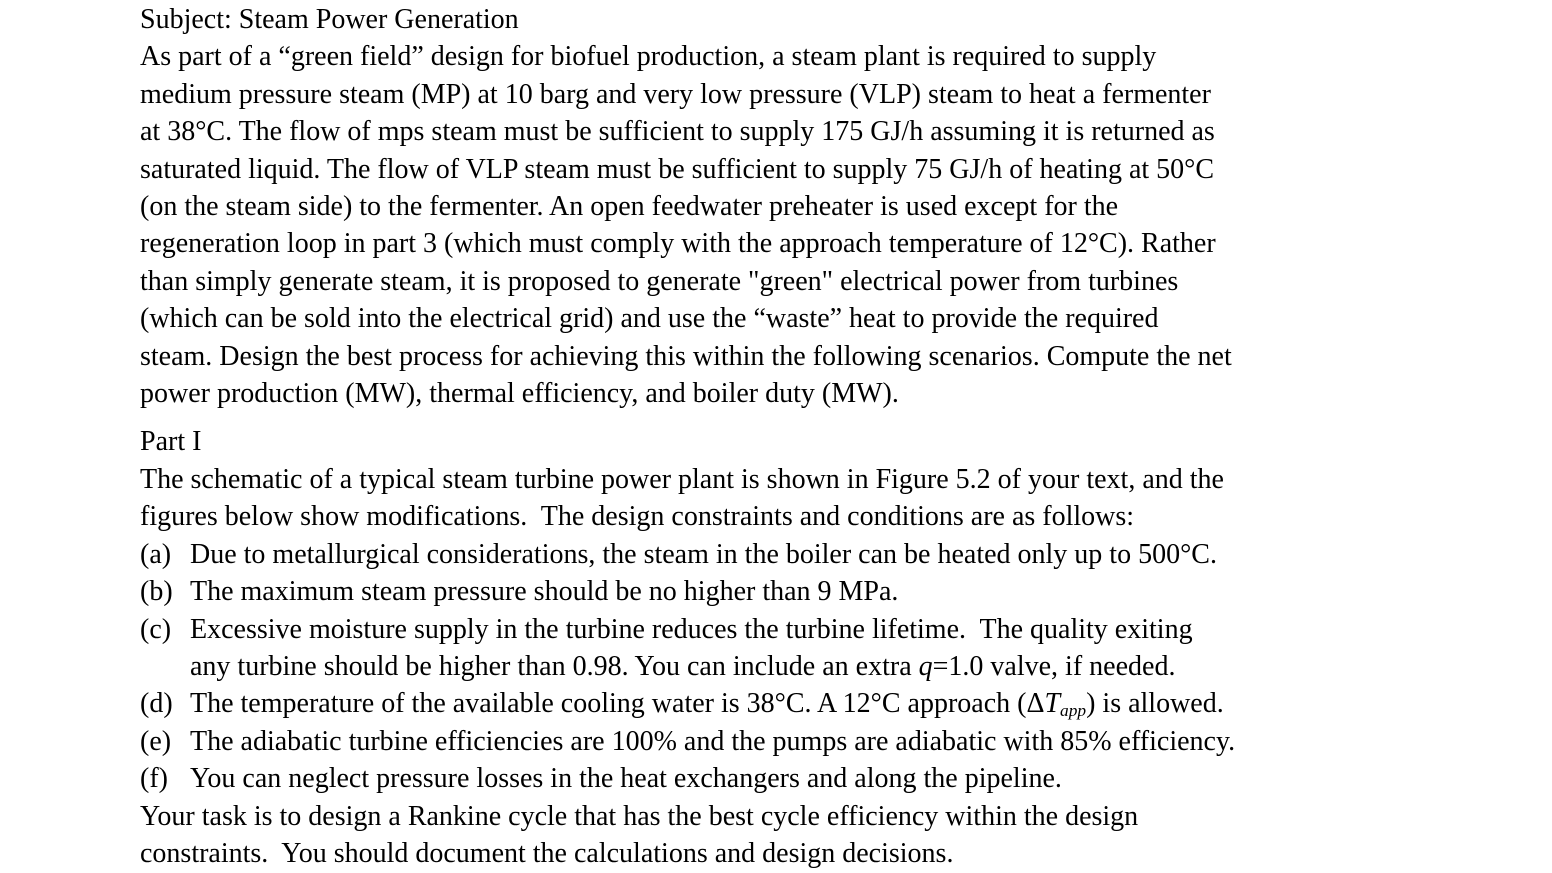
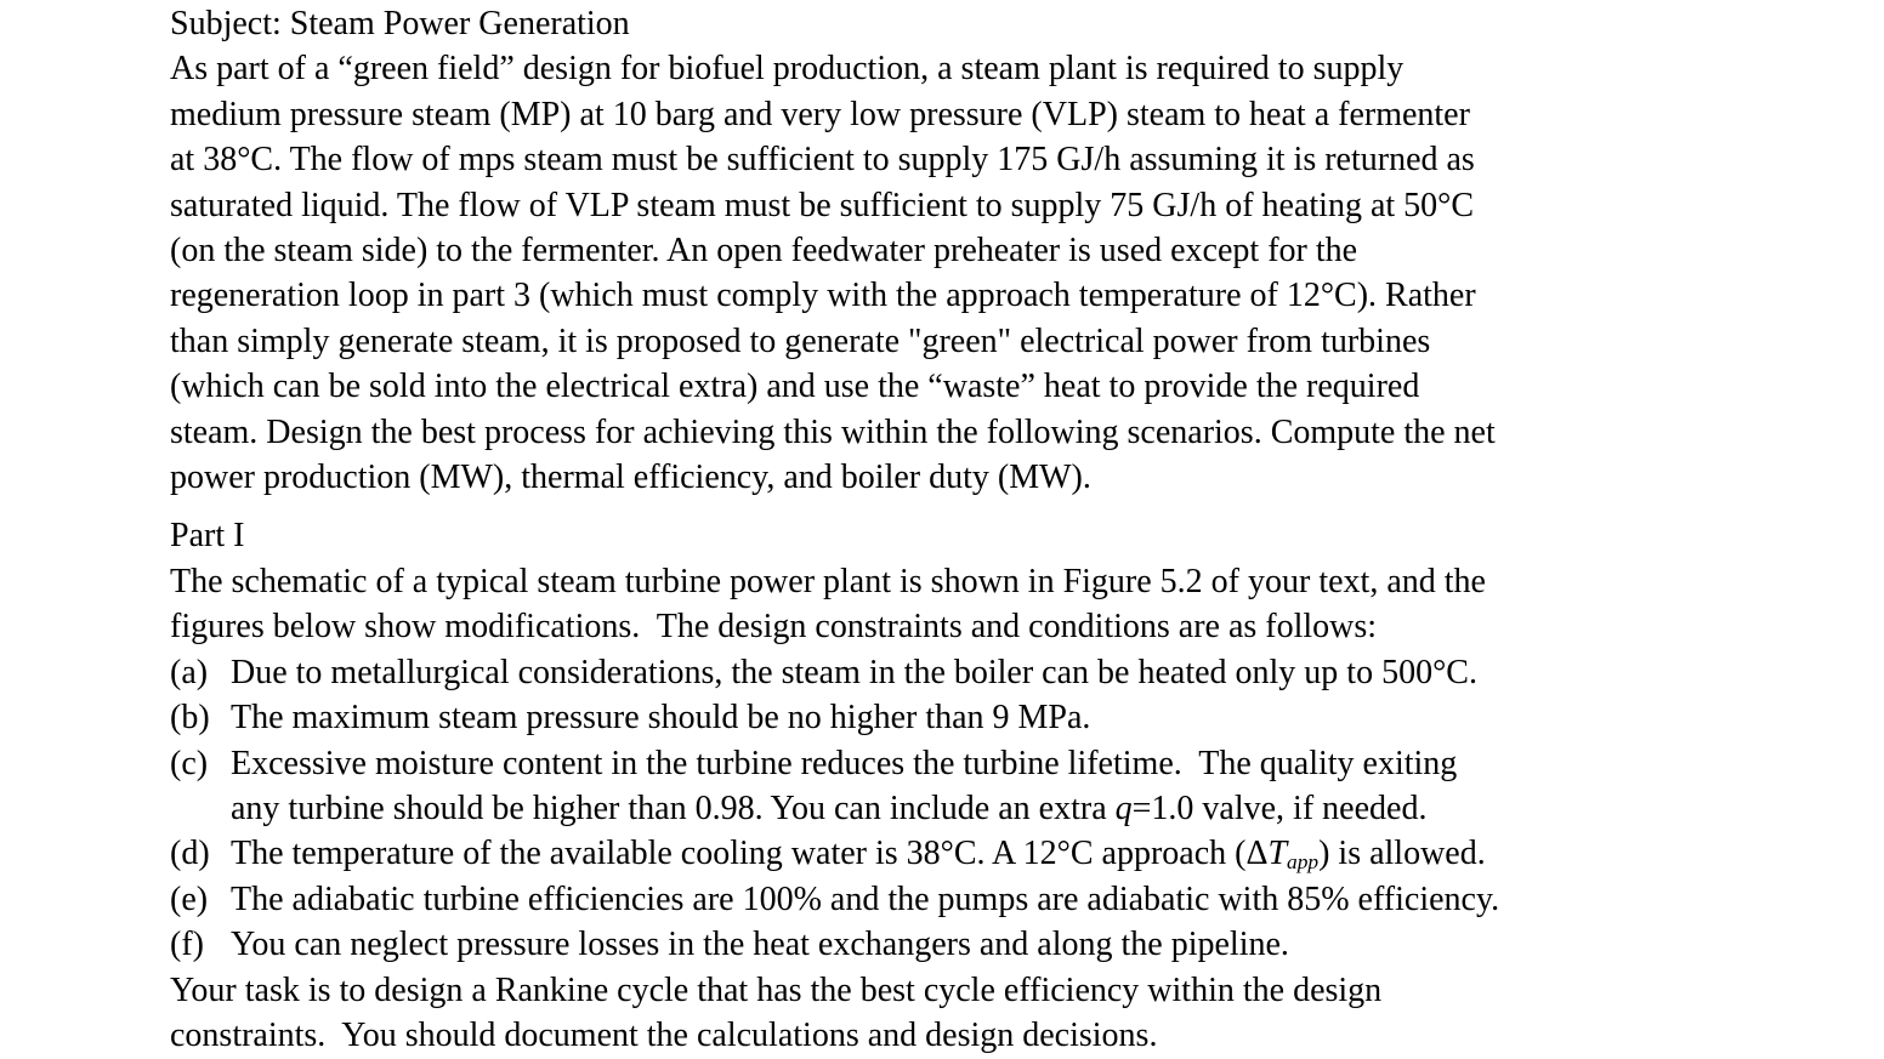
  Subject: Steam Power Generation
  As part of a “green field” design for biofuel production, a steam plant is required to supply
  medium pressure steam (MP) at 10 barg and very low pressure (VLP) steam to heat a fermenter
  at 38°C. The flow of mps steam must be sufficient to supply 175 GJ/h assuming it is returned as
  saturated liquid. The flow of VLP steam must be sufficient to supply 75 GJ/h of heating at 50°C
  (on the steam side) to the fermenter. An open feedwater preheater is used except for the
  regeneration loop in part 3 (which must comply with the approach temperature of 12°C). Rather
  than simply generate steam, it is proposed to generate "green" electrical power from turbines
- (which can be sold into the electrical grid) and use the “waste” heat to provide the required
+ (which can be sold into the electrical extra) and use the “waste” heat to provide the required
  steam. Design the best process for achieving this within the following scenarios. Compute the net
  power production (MW), thermal efficiency, and boiler duty (MW).
  Part I
  The schematic of a typical steam turbine power plant is shown in Figure 5.2 of your text, and the
  figures below show modifications. The design constraints and conditions are as follows:
  (a) Due to metallurgical considerations, the steam in the boiler can be heated only up to 500°C.
  (b) The maximum steam pressure should be no higher than 9 MPa.
- (c) Excessive moisture supply in the turbine reduces the turbine lifetime. The quality exiting
+ (c) Excessive moisture content in the turbine reduces the turbine lifetime. The quality exiting
  any turbine should be higher than 0.98. You can include an extra q=1.0 valve, if needed.
  (d) The temperature of the available cooling water is 38°C. A 12°C approach (ΔTapp) is allowed.
  (e) The adiabatic turbine efficiencies are 100% and the pumps are adiabatic with 85% efficiency.
  (f) You can neglect pressure losses in the heat exchangers and along the pipeline.
  Your task is to design a Rankine cycle that has the best cycle efficiency within the design
  constraints. You should document the calculations and design decisions.
